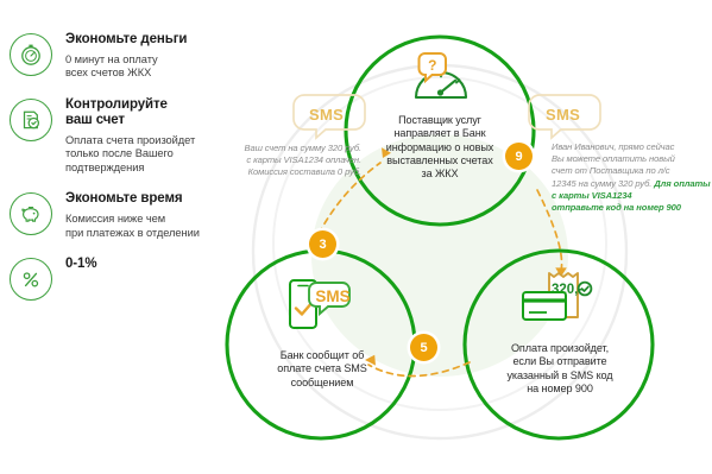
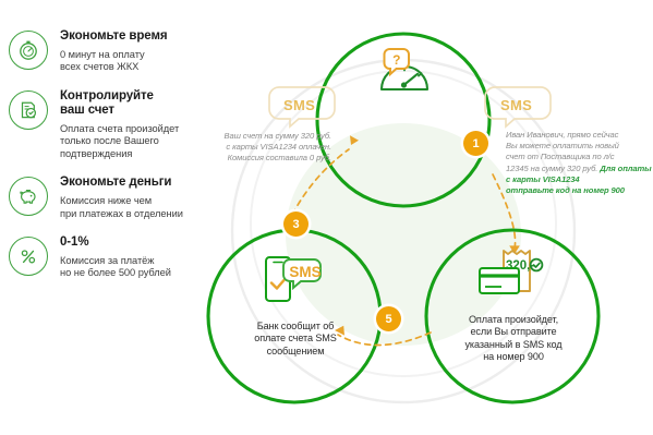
- Экономьте деньги
+ Экономьте время
  0 минут на оплату
  всех счетов ЖКХ
  Контролируйте
  ваш счет
  Оплата счета произойдет
  только после Вашего
  подтверждения
- Экономьте время
+ Экономьте деньги
  Комиссия ниже чем
  при платежах в отделении
  0-1%
+ Комиссия за платёж
+ но не более 500 рублей
  ?
  320,-
  SMS
- Поставщик услуг
- направляет в Банк
- информацию о новых
- выставленных счетах
- за ЖКХ
  Оплата произойдет,
  если Вы отправите
  указанный в SMS код
  на номер 900
  Банк сообщит об
  оплате счета SMS
  сообщением
- 9
+ 1
  5
  3
  SMS
  SMS
  Ваш счет на сумму 320 руб.
  с карты VISA1234 оплачен.
  Комиссия составила 0 руб.
  Иван Иванович, прямо сейчас
  Вы можете оплатить новый
  счет от Поставщика по л/с
  12345 на сумму 320 руб. Для оплаты с карты VISA1234
  отправьте код на номер 900
